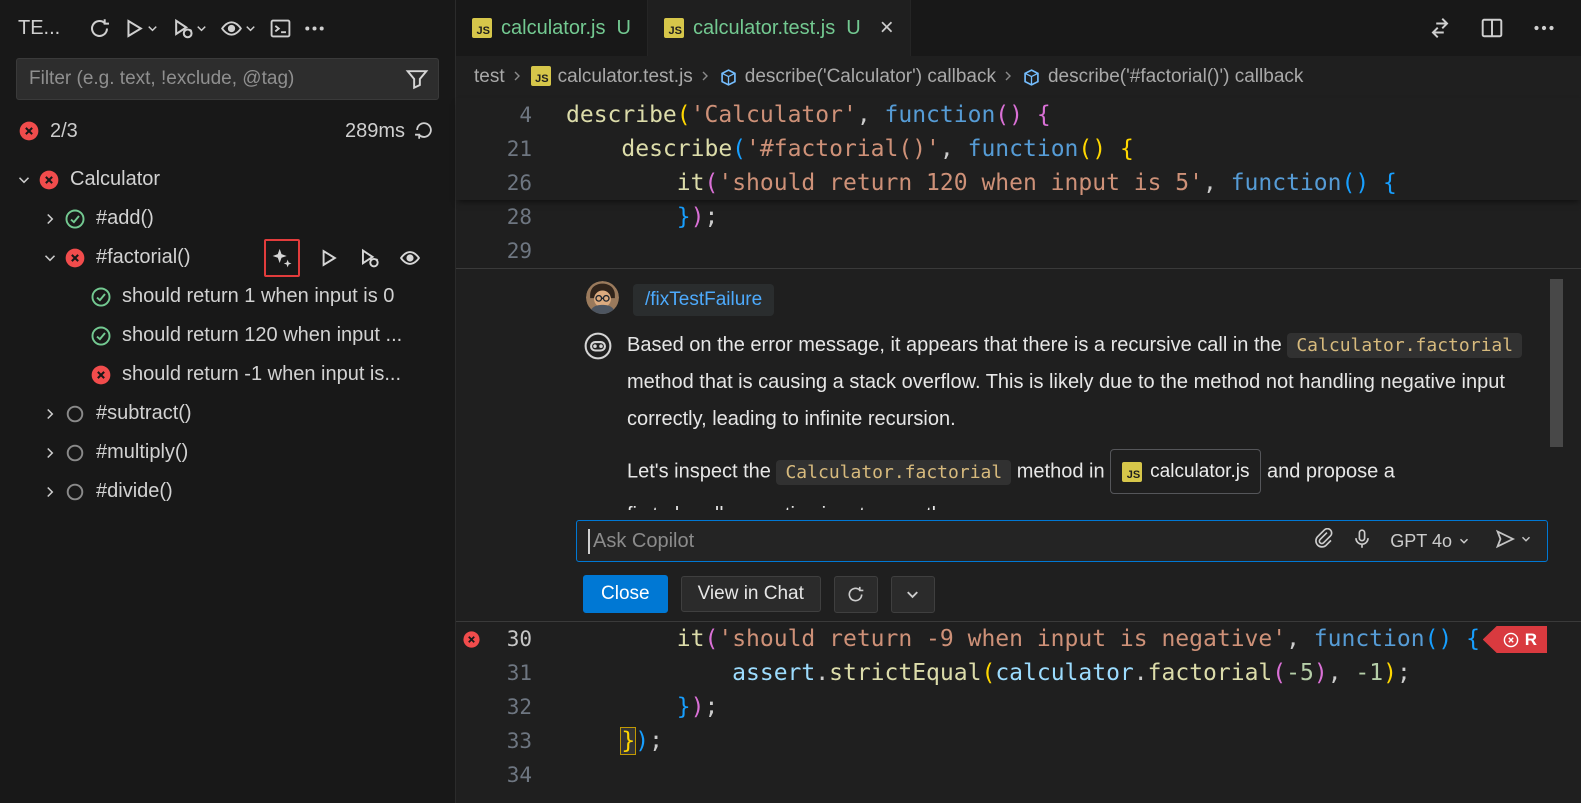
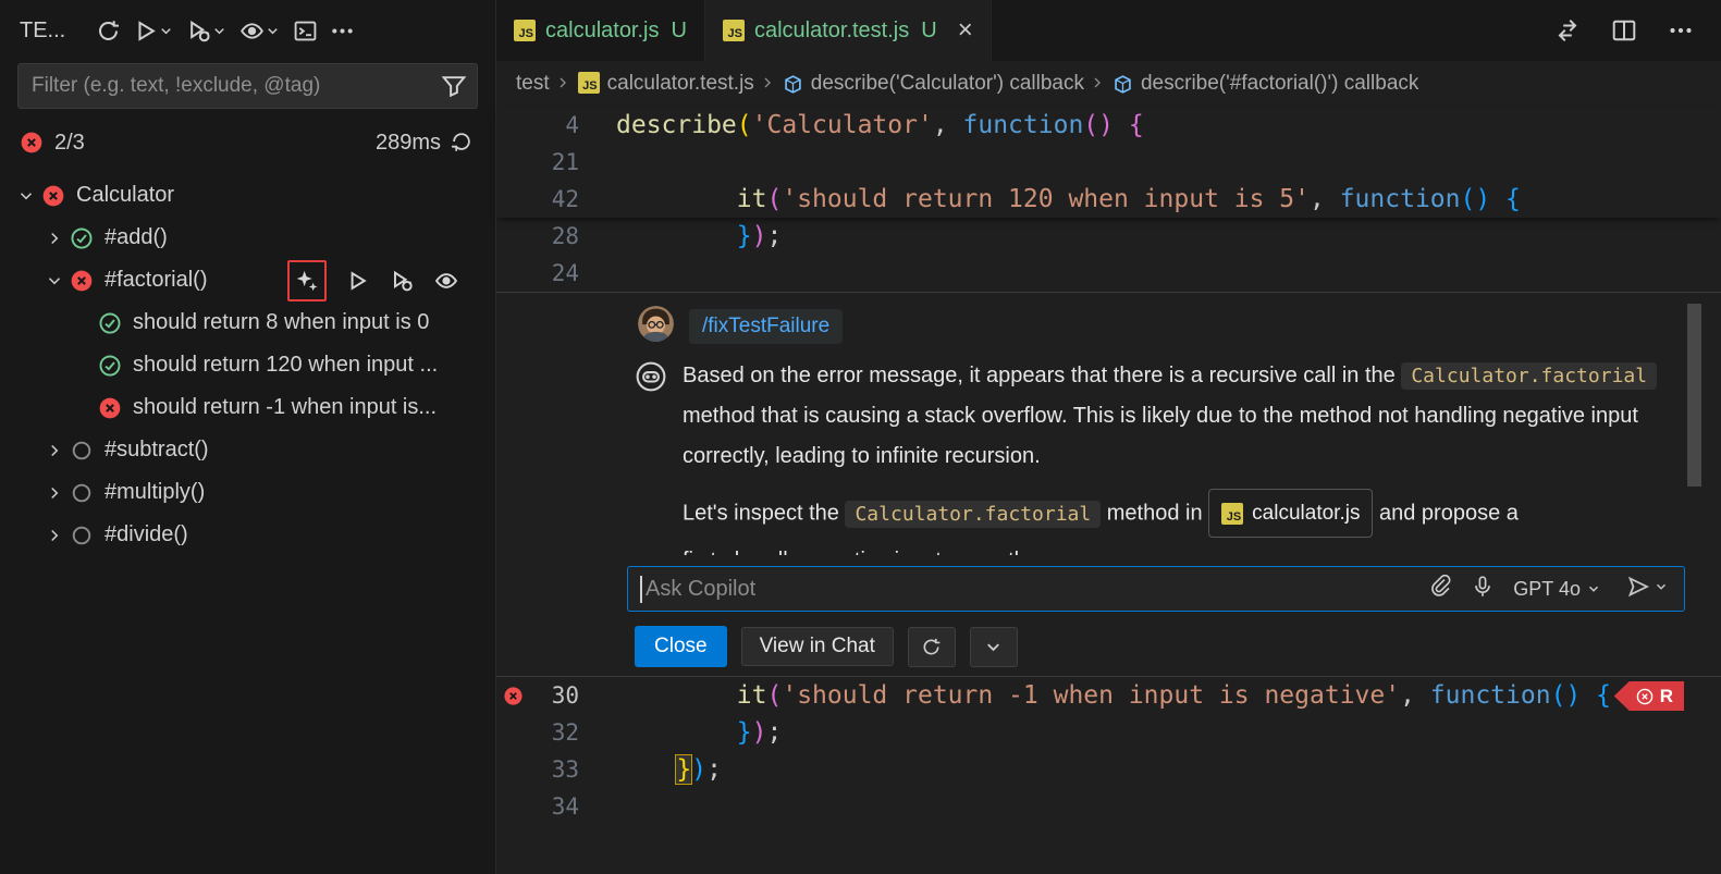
  TE...
  Filter (e.g. text, !exclude, @tag)
  2/3
  289ms
  Calculator
  #add()
  #factorial()
- should return 1 when input is 0
+ should return 8 when input is 0
  should return 120 when input ...
  should return -1 when input is...
  #subtract()
  #multiply()
  #divide()
  JS
  calculator.js
  U
  JS
  calculator.test.js
  U
  ×
  test
  JS
  calculator.test.js
  describe('Calculator') callback
  describe('#factorial()') callback
  4
  describe('Calculator', function() {
  21
- describe('#factorial()', function() {
- 26
+ 42
  it('should return 120 when input is 5', function() {
  28
  });
- 29
+ 24
  /fixTestFailure
  Based on the error message, it appears that there is a recursive call in the Calculator.factorial method that is causing a stack overflow. This is likely due to the method not handling negative input correctly, leading to infinite recursion.
  Let's inspect the Calculator.factorial method in
  JS
  calculator.js
  and propose a
  Ask Copilot
  GPT 4o
  Close
  View in Chat
  30
- it('should return -9 when input is negative', function() {
+ it('should return -1 when input is negative', function() {
  R
- 31
- assert.strictEqual(calculator.factorial(-5), -1);
  32
  });
  33
  });
  34
